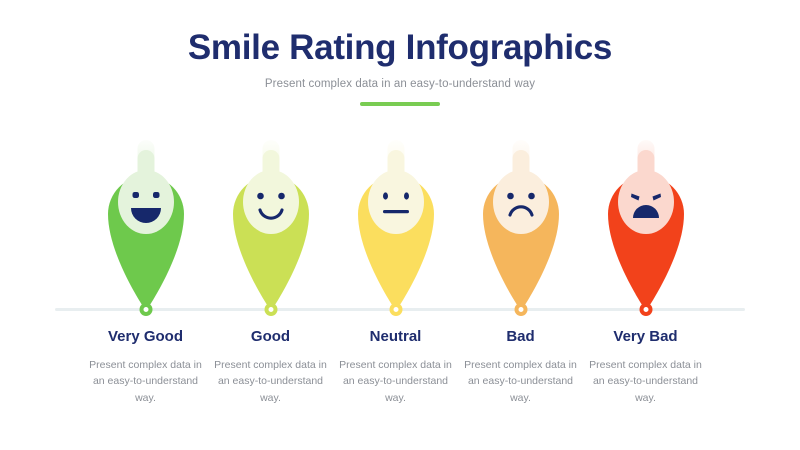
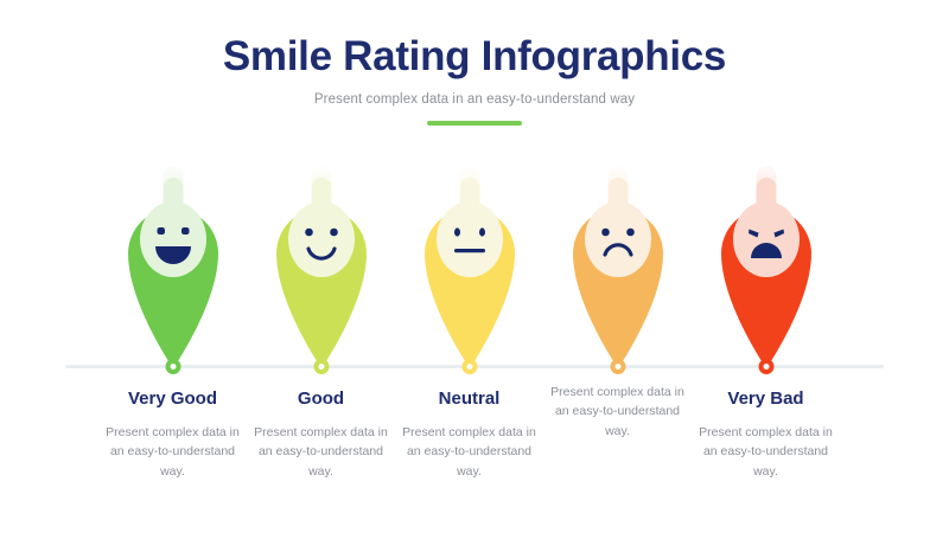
  Smile Rating Infographics
  Present complex data in an easy-to-understand way
  Very Good
  Present complex data in an easy-to-understand way.
  Good
  Present complex data in an easy-to-understand way.
  Neutral
  Present complex data in an easy-to-understand way.
- Bad
  Present complex data in an easy-to-understand way.
  Very Bad
  Present complex data in an easy-to-understand way.
